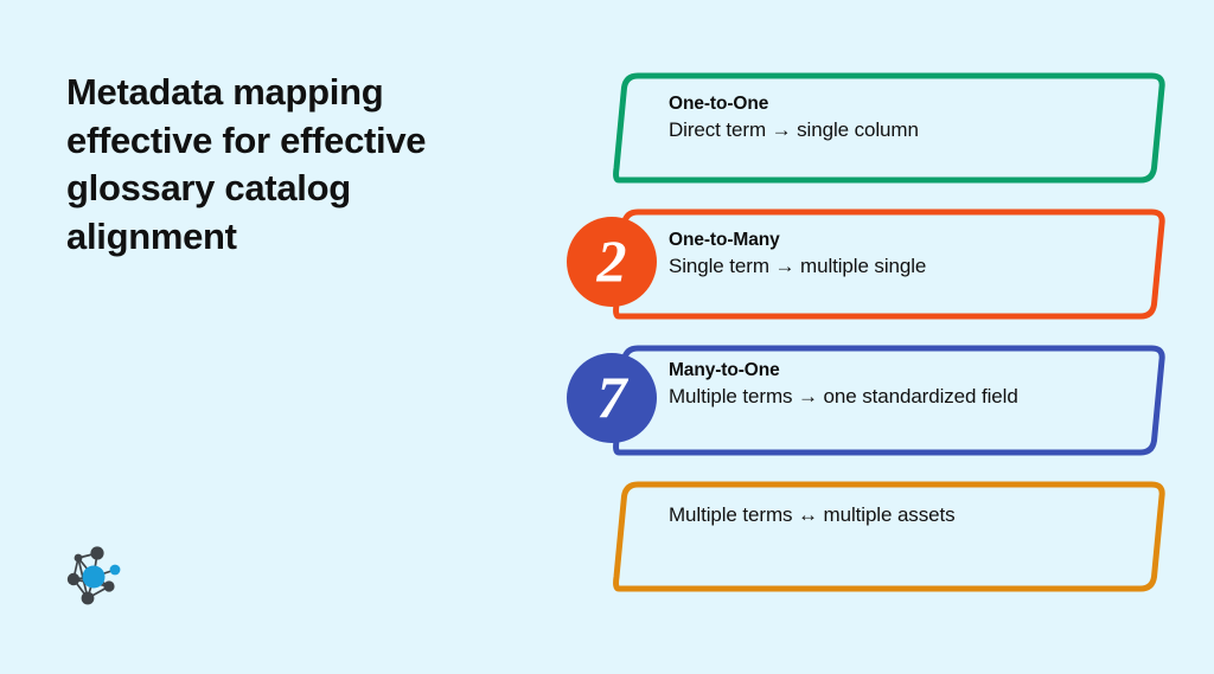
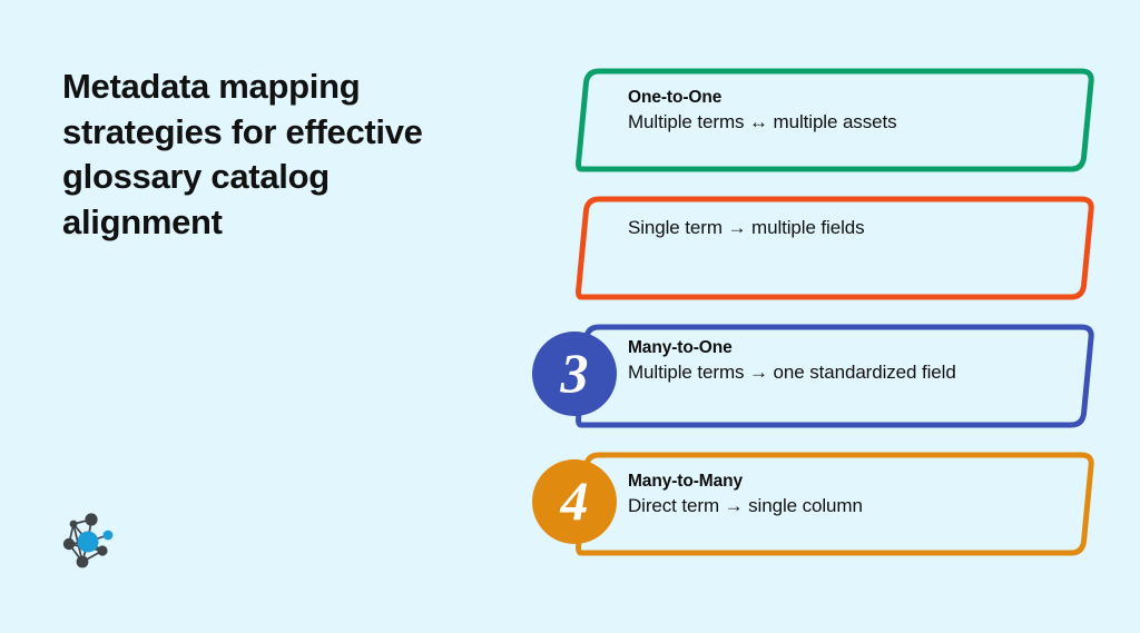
- Metadata mapping effective for effective glossary catalog alignment
+ Metadata mapping strategies for effective glossary catalog alignment
  One-to-One
- Direct term → single column
+ Multiple terms ↔ multiple assets
- 2
- One-to-Many
- Single term → multiple single
+ Single term → multiple fields
- 7
+ 3
  Many-to-One
  Multiple terms → one standardized field
+ 4
+ Many-to-Many
- Multiple terms ↔ multiple assets
+ Direct term → single column
